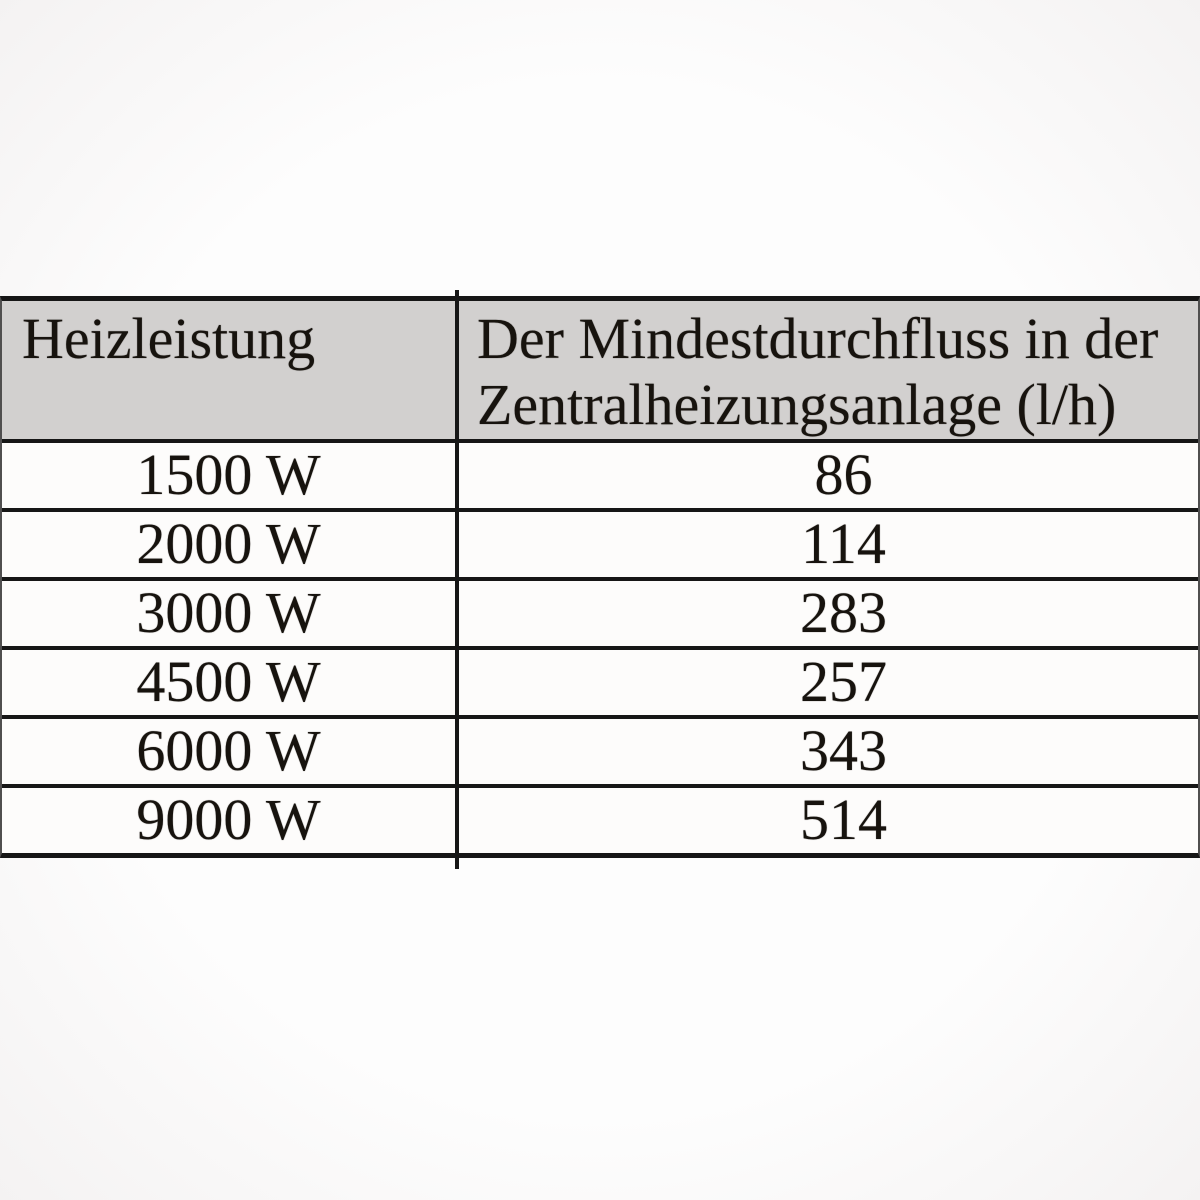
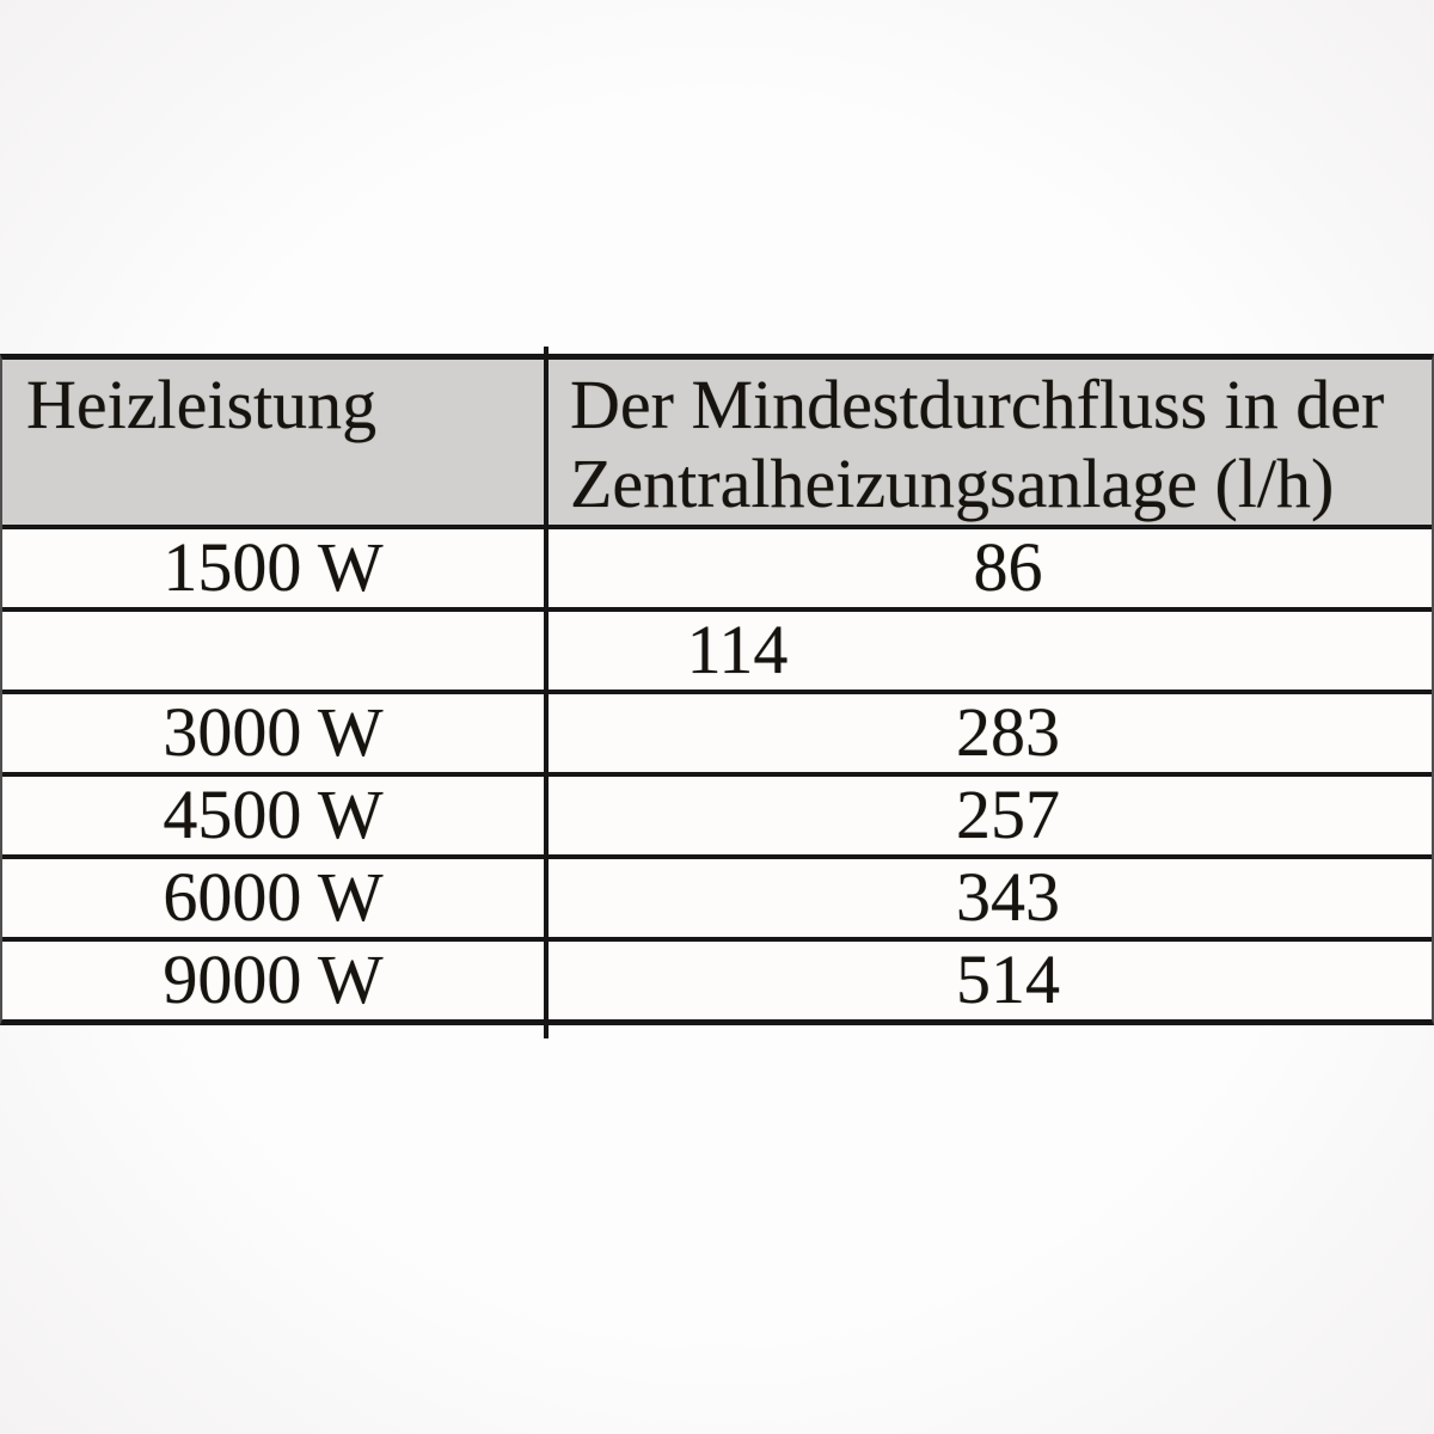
  Heizleistung
  Der Mindestdurchfluss in der Zentralheizungsanlage (l/h)
  1500 W
  86
- 2000 W
  114
  3000 W
  283
  4500 W
  257
  6000 W
  343
  9000 W
  514
